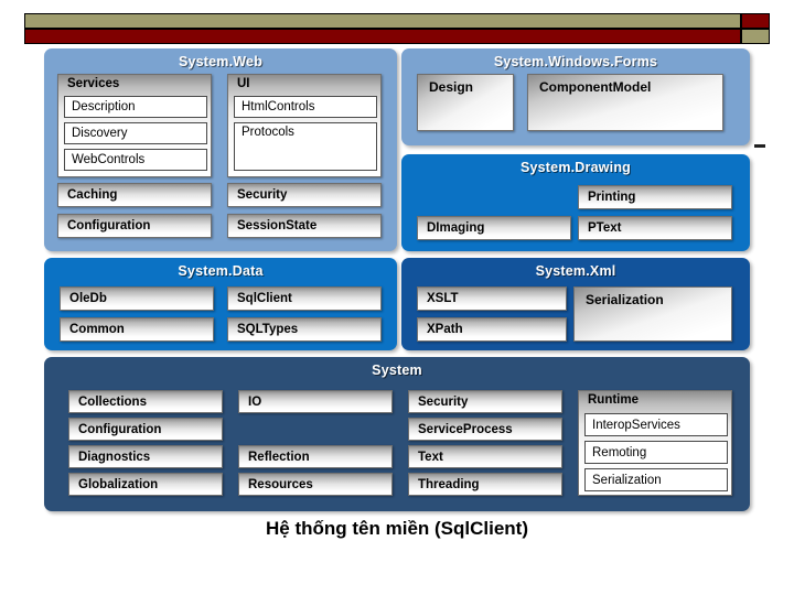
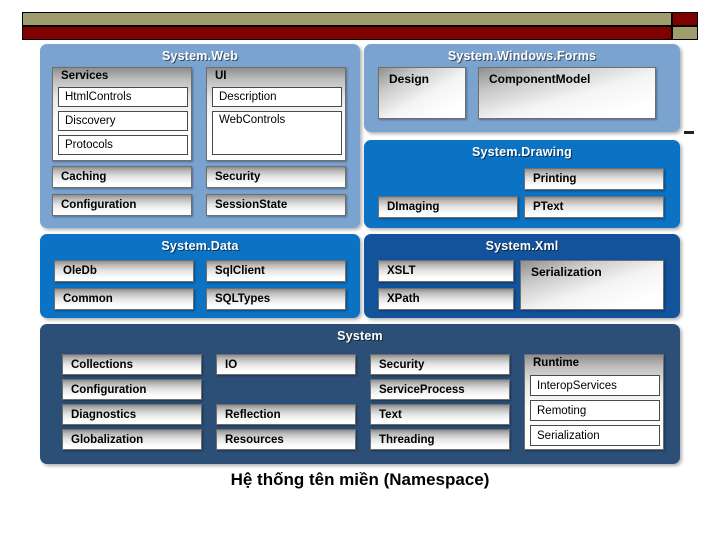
  System.Web
  Services
- Description
+ HtmlControls
  Discovery
- WebControls
+ Protocols
  UI
- HtmlControls
+ Description
- Protocols
+ WebControls
  Caching
  Configuration
  Security
  SessionState
  System.Windows.Forms
  Design
  ComponentModel
  System.Drawing
  DImaging
  Printing
  PText
  System.Data
  OleDb
  Common
  SqlClient
  SQLTypes
  System.Xml
  XSLT
  XPath
  Serialization
  System
  Collections
  Configuration
  Diagnostics
  Globalization
  IO
  Reflection
  Resources
  Security
  ServiceProcess
  Text
  Threading
  Runtime
  InteropServices
  Remoting
  Serialization
- Hệ thống tên miền (SqlClient)
+ Hệ thống tên miền (Namespace)
